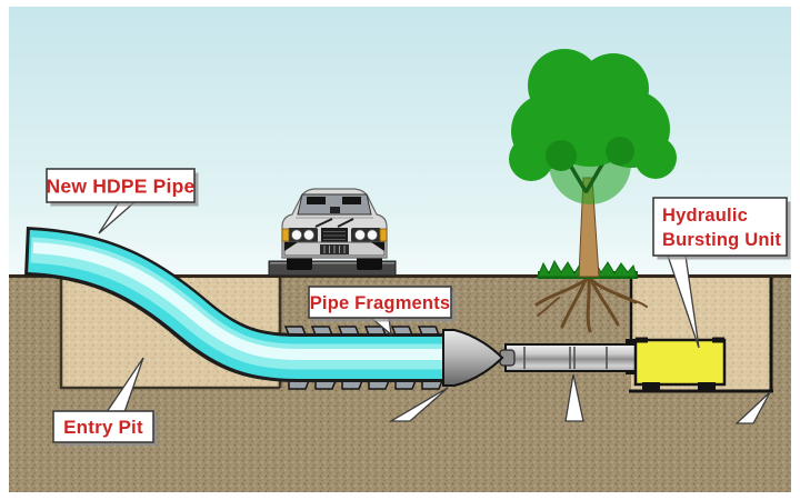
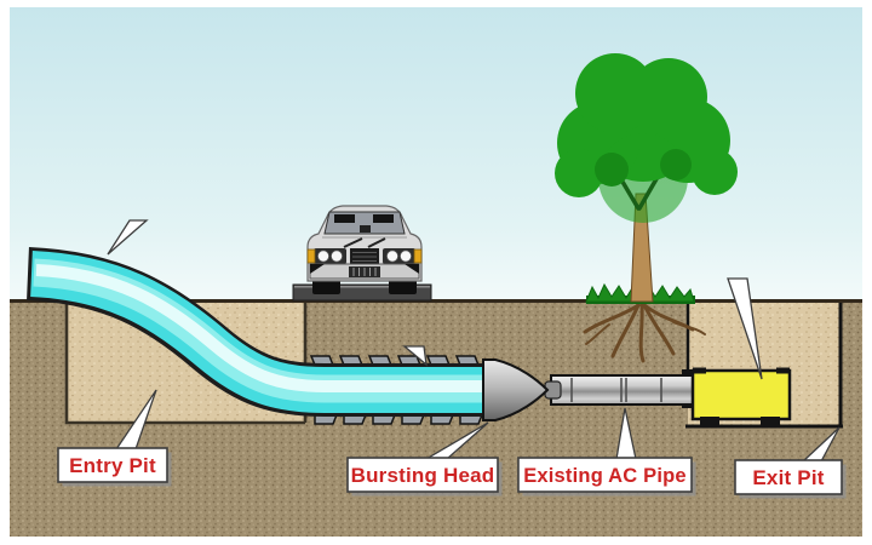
- New HDPE Pipe
- Pipe Fragments
- Hydraulic
- Bursting Unit
  Entry Pit
+ Bursting Head
+ Existing AC Pipe
+ Exit Pit
